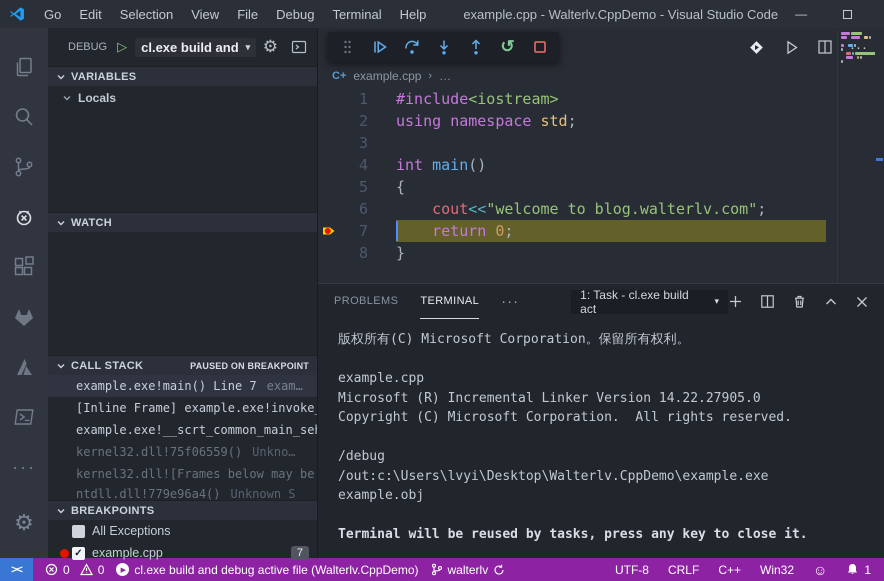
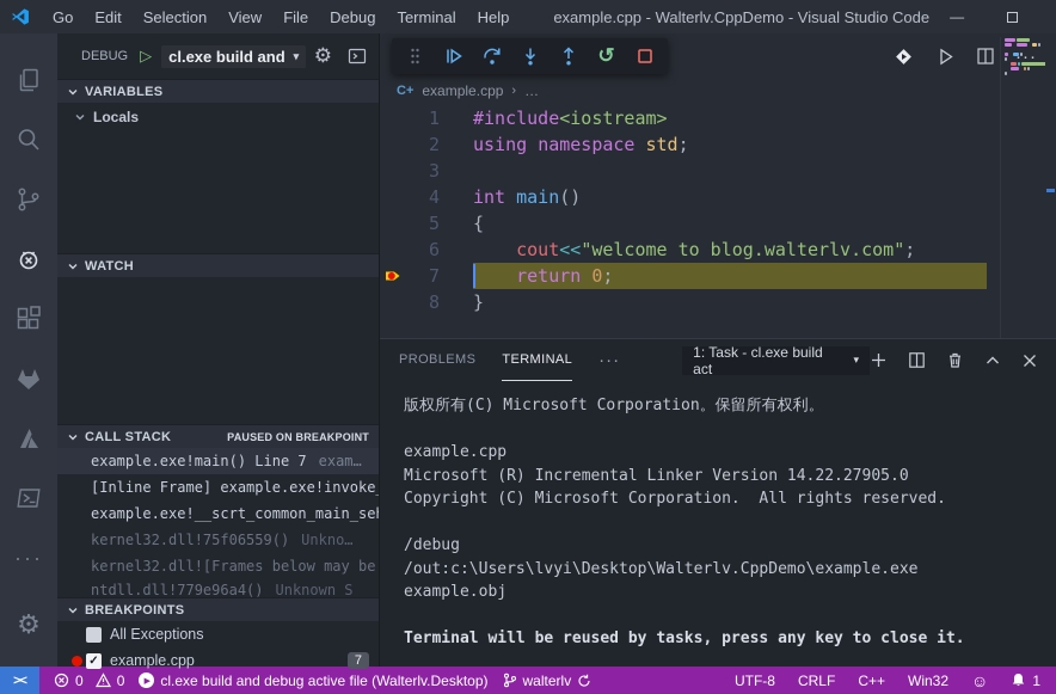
  Go
  Edit
  Selection
  View
  File
  Debug
  Terminal
  Help
  example.cpp - Walterlv.CppDemo - Visual Studio Code
  —
  ···
  ⚙
  DEBUG
  ▷
  cl.exe build and
  ▾
  ⚙
  VARIABLES
  Locals
  WATCH
  CALL STACK
  PAUSED ON BREAKPOINT
  example.exe!main() Line 7
  exam…
  [Inline Frame] example.exe!invoke
  example.exe!__scrt_common_main_se
  kernel32.dll!75f06559()
  Unkno…
  kernel32.dll![Frames below may be
  ntdll.dll!779e96a4()
  Unknown S
  BREAKPOINTS
  All Exceptions
  ✓
  example.cpp
  7
  ↺
  ···
  C+
  example.cpp
  ›
  …
  1
  #include<iostream>
  2
  using namespace std;
  3
  4
  int main()
  5
  {
  6
  cout<<"welcome to blog.walterlv.com";
  7
  return 0;
  8
  }
  PROBLEMS
  TERMINAL
  ···
  1: Task - cl.exe build act
  ▾
  版权所有(C) Microsoft Corporation。保留所有权利。
  example.cpp
  Microsoft (R) Incremental Linker Version 14.22.27905.0
  Copyright (C) Microsoft Corporation. All rights reserved.
  /debug
  /out:c:\Users\lvyi\Desktop\Walterlv.CppDemo\example.exe
  example.obj
  Terminal will be reused by tasks, press any key to close it.
  ><
  0
  0
- cl.exe build and debug active file (Walterlv.CppDemo)
+ cl.exe build and debug active file (Walterlv.Desktop)
  walterlv
  UTF-8
  CRLF
  C++
  Win32
  ☺
  1
